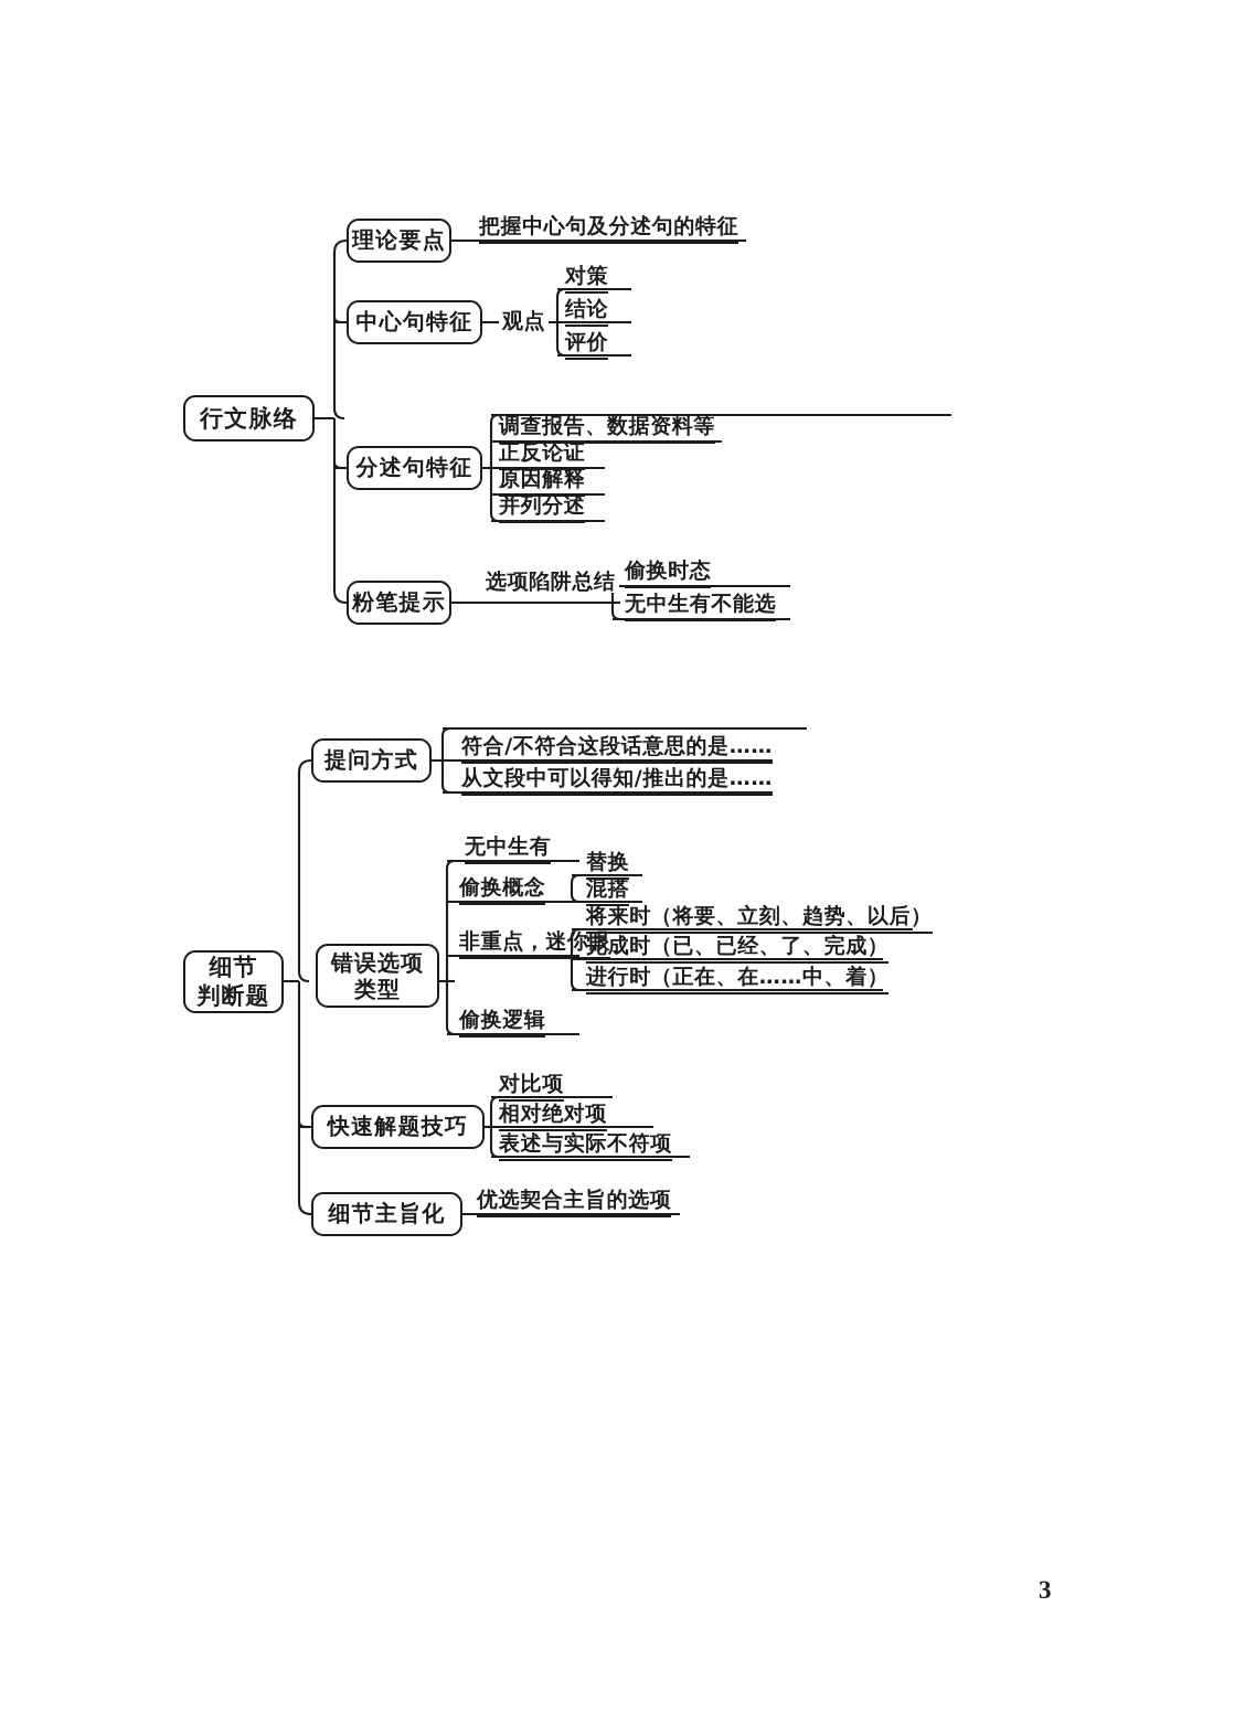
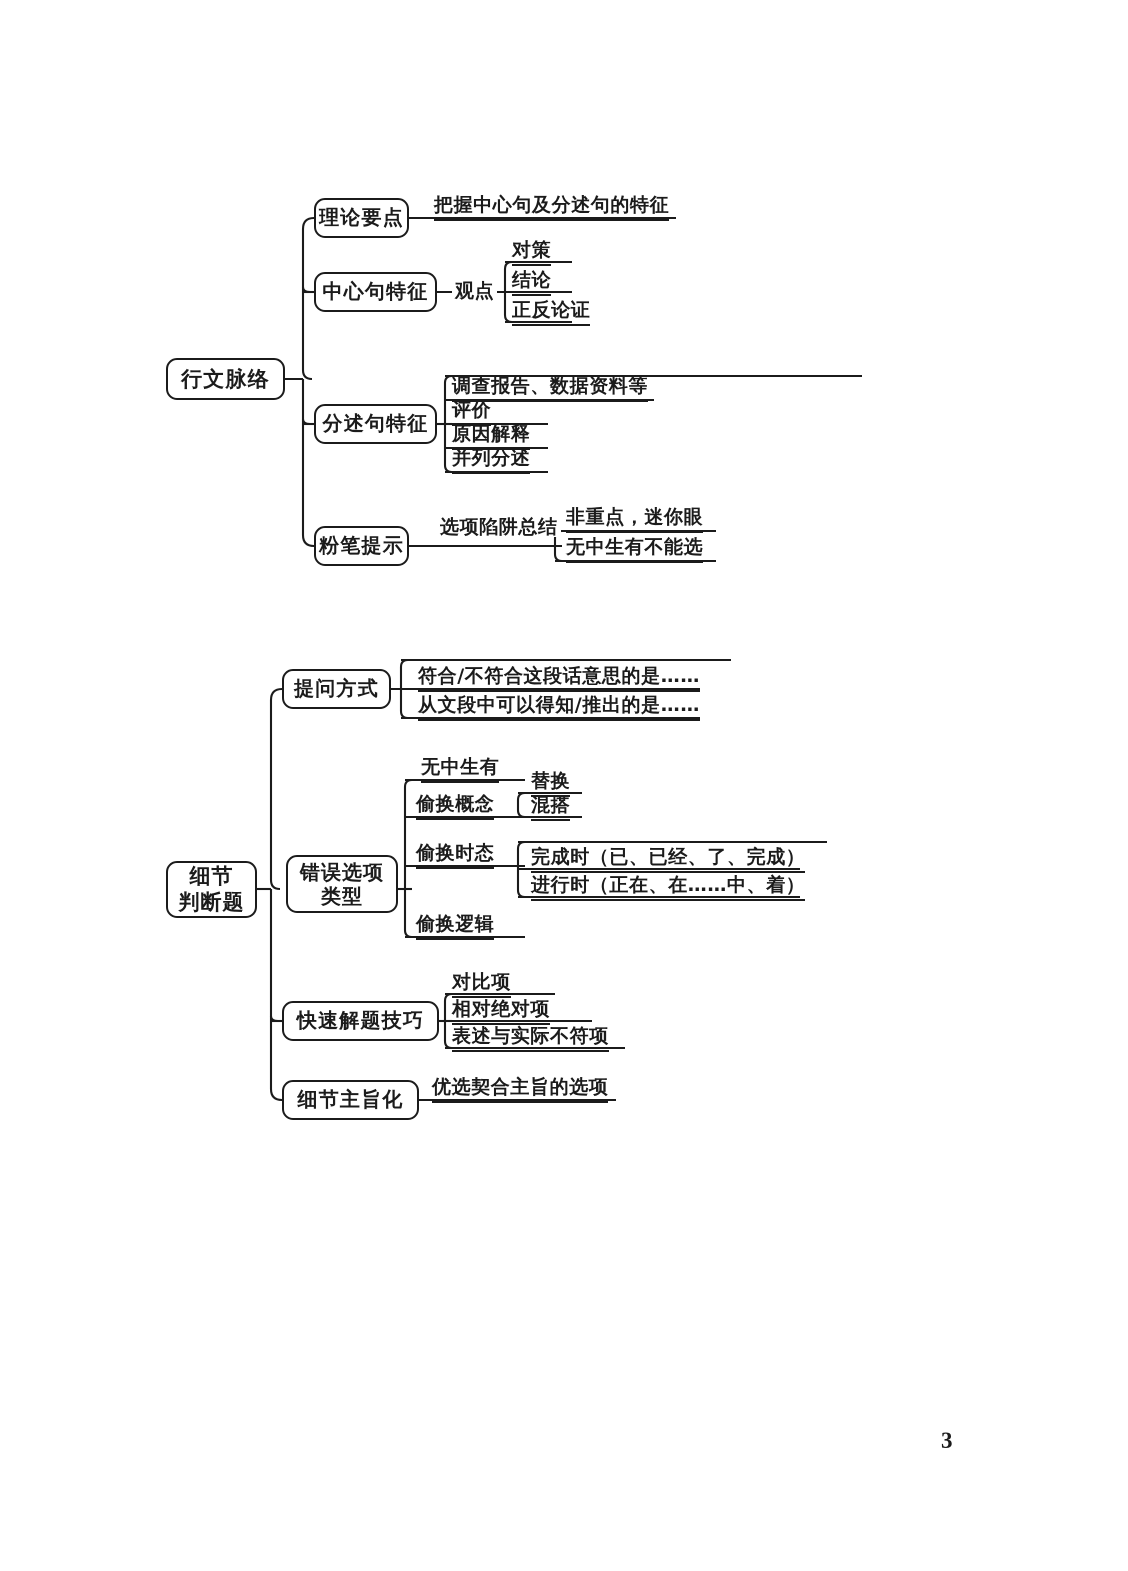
  行文脉络
  理论要点
  中心句特征
  分述句特征
  粉笔提示
  把握中心句及分述句的特征
  观点
  对策
  结论
- 评价
+ 正反论证
  调查报告、数据资料等
- 正反论证
+ 评价
  原因解释
  并列分述
  选项陷阱总结
- 偷换时态
+ 非重点，迷你眼
  无中生有不能选
  细节
  判断题
  提问方式
  错误选项
  类型
  快速解题技巧
  细节主旨化
  符合/不符合这段话意思的是……
  从文段中可以得知/推出的是……
  无中生有
  偷换概念
- 非重点，迷你眼
+ 偷换时态
  偷换逻辑
  替换
  混搭
- 将来时（将要、立刻、趋势、以后）
  完成时（已、已经、了、完成）
  进行时（正在、在……中、着）
  对比项
  相对绝对项
  表述与实际不符项
  优选契合主旨的选项
  3
